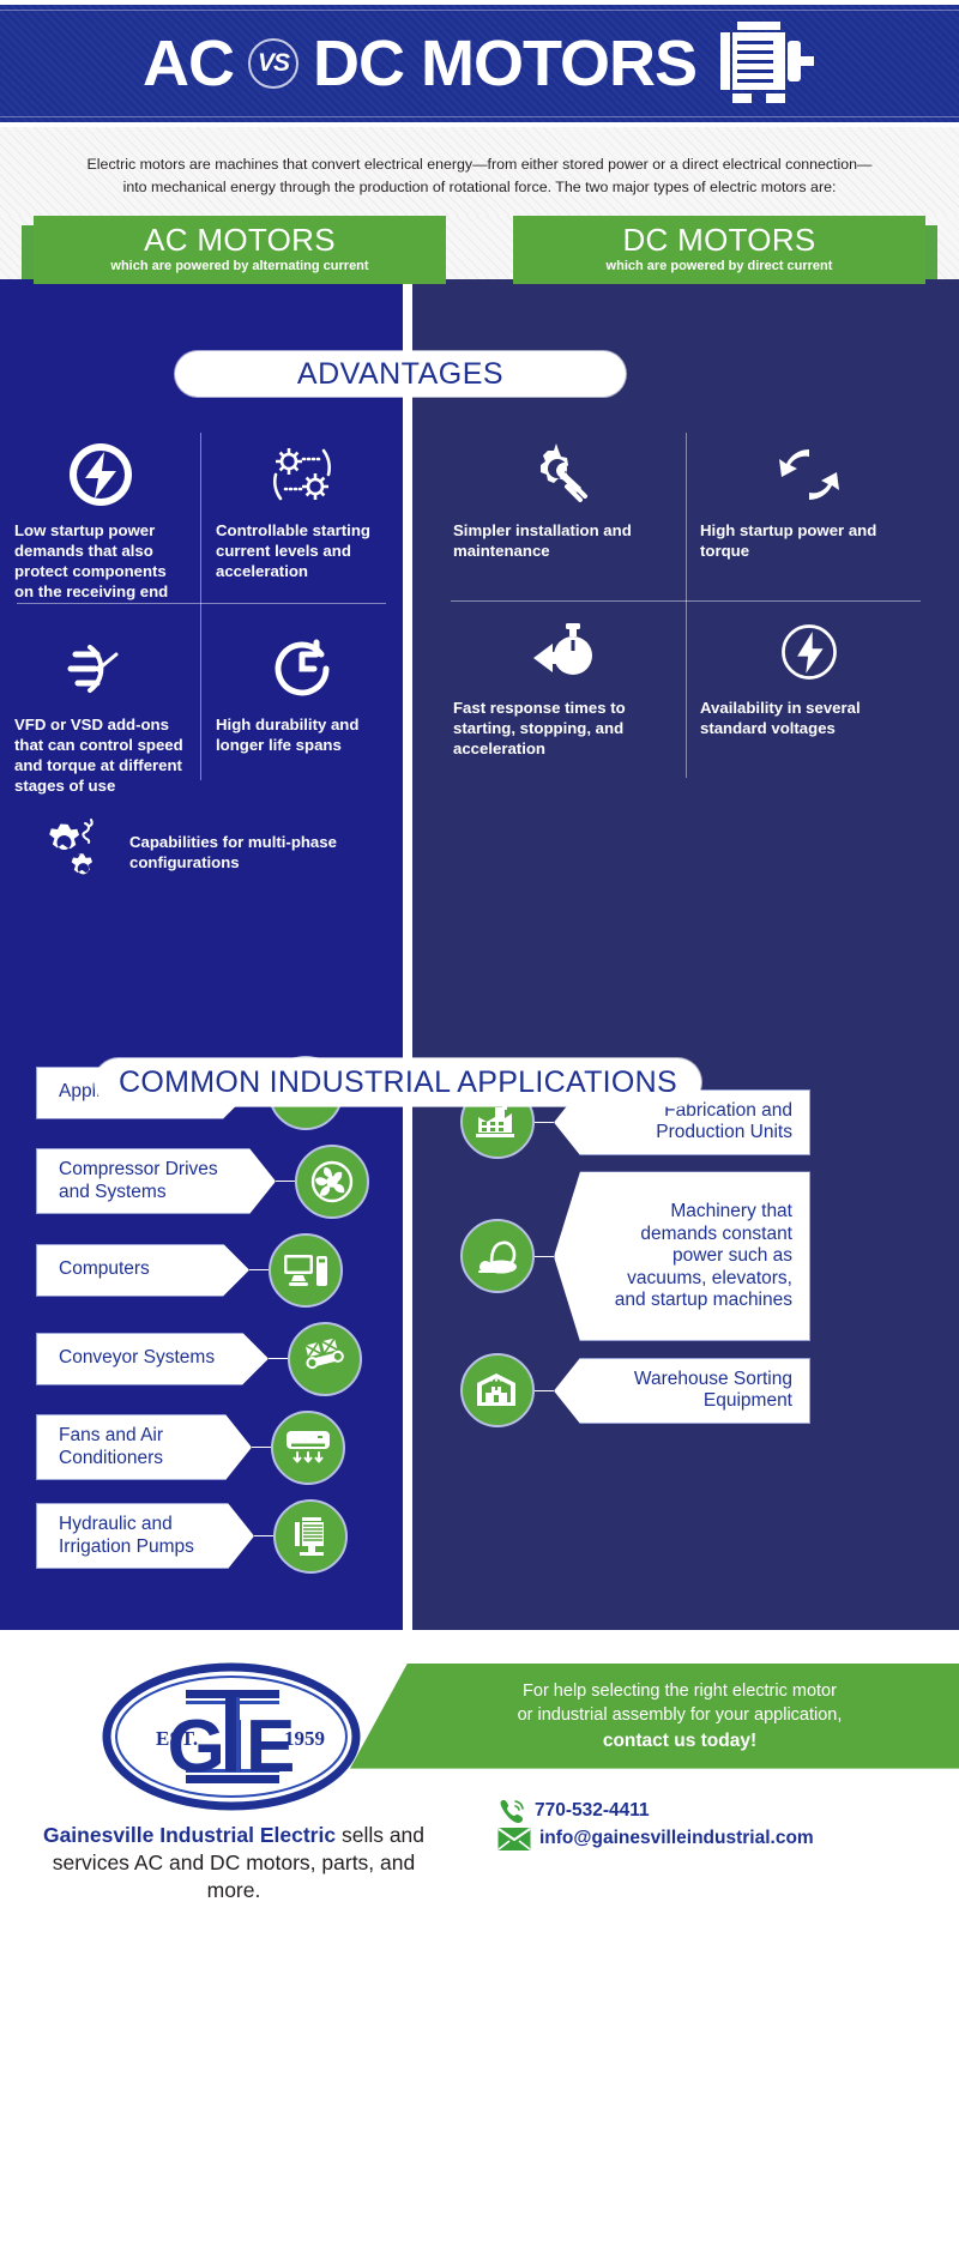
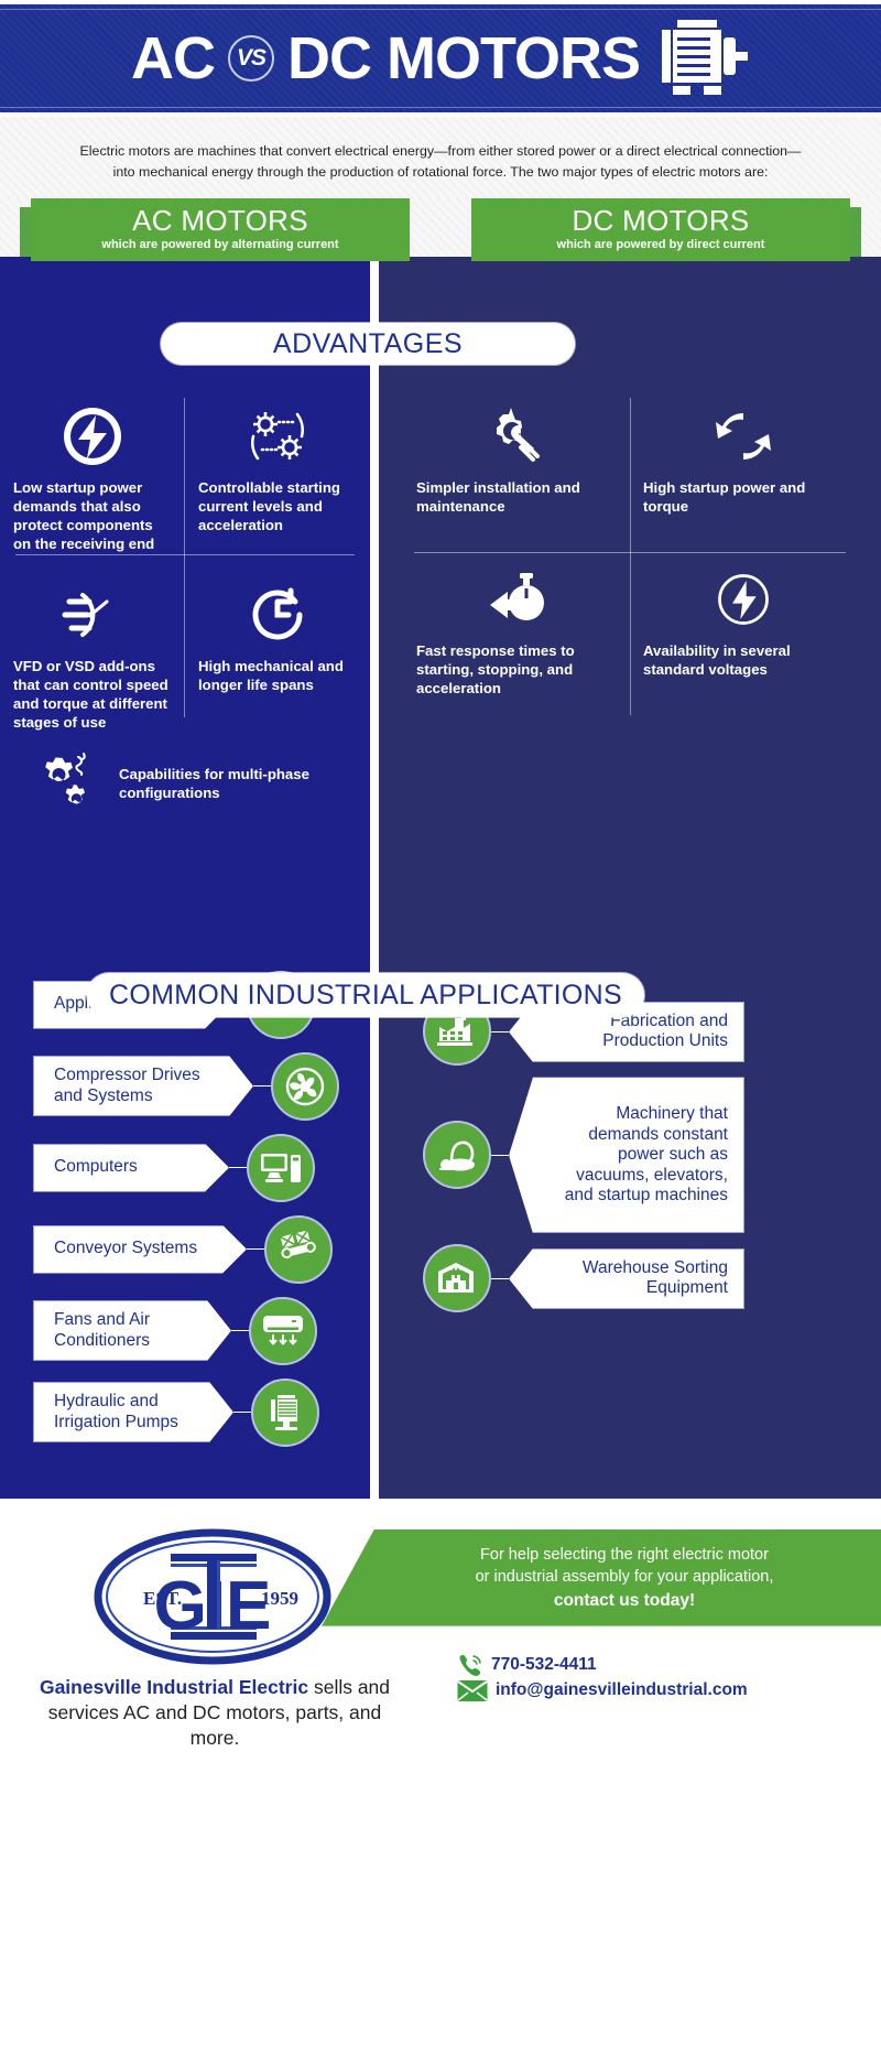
  AC
  VS
  DC MOTORS
  Electric motors are machines that convert electrical energy—from either stored power or a direct electrical connection—into mechanical energy through the production of rotational force. The two major types of electric motors are:
  AC MOTORS
  which are powered by alternating current
  DC MOTORS
  which are powered by direct current
  ADVANTAGES
  COMMON INDUSTRIAL APPLICATIONS
  Low startup power demands that also protect components on the receiving end
  Controllable starting current levels and acceleration
  VFD or VSD add-ons that can control speed and torque at different stages of use
- High durability and longer life spans
+ High mechanical and longer life spans
  Capabilities for multi-phase configurations
  Compressor Drives and Systems
  Computers
  Conveyor Systems
  Fans and Air Conditioners
  Hydraulic and Irrigation Pumps
  Simpler installation and maintenance
  High startup power and torque
  Fast response times to starting, stopping, and acceleration
  Availability in several standard voltages
  Fabrication and Production Units
  Machinery that demands constant power such as vacuums, elevators, and startup machines
  Warehouse Sorting Equipment
  EST.
  1959
  Gainesville Industrial Electric sells and services AC and DC motors, parts, and more.
  For help selecting the right electric motor
  or industrial assembly for your application,
  contact us today!
  770-532-4411
  info@gainesvilleindustrial.com
